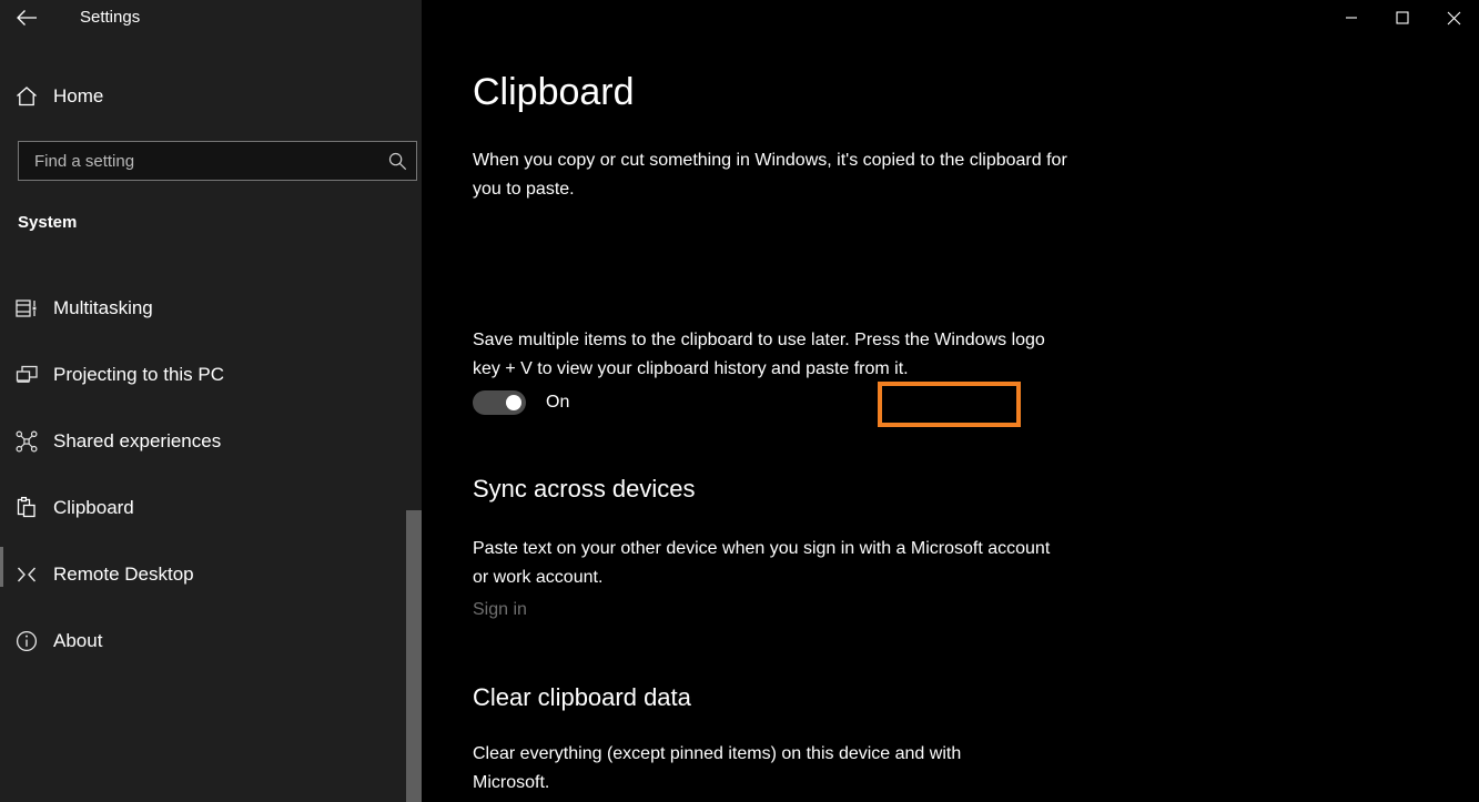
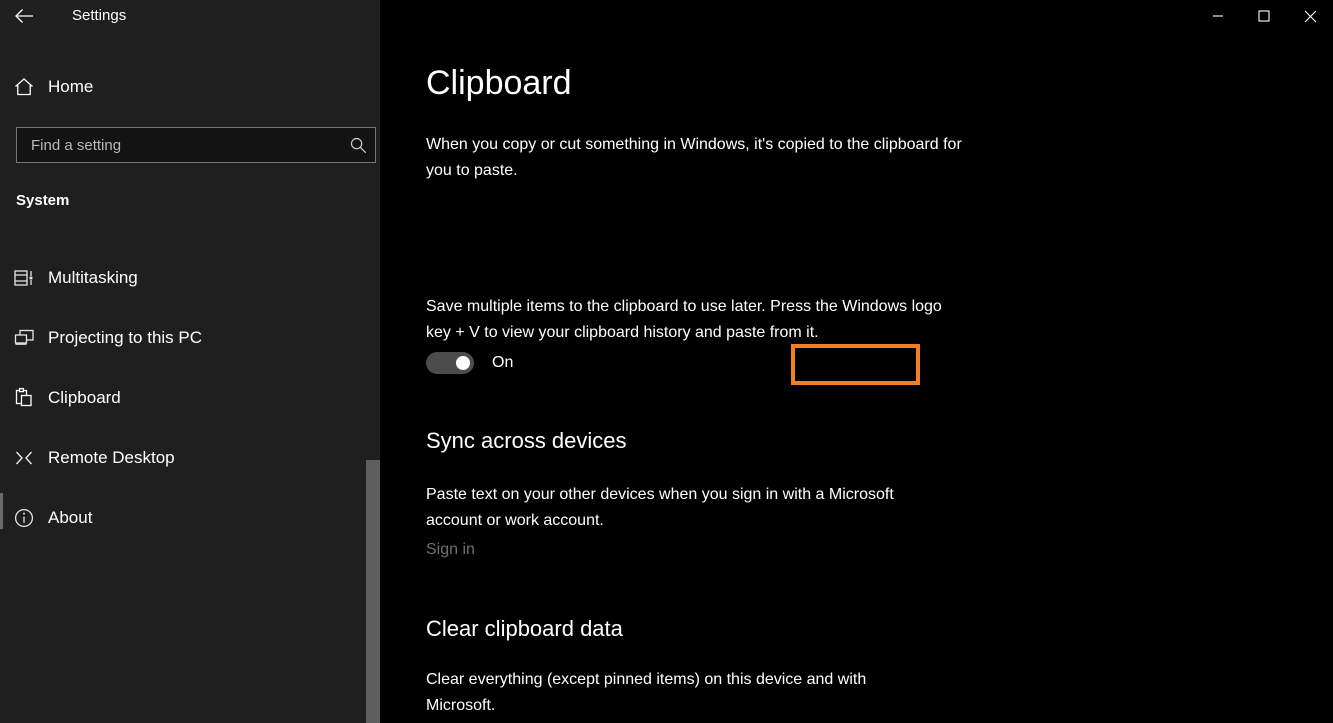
  Settings
  Home
  Find a setting
  System
  Multitasking
  Projecting to this PC
- Shared experiences
  Clipboard
  Remote Desktop
  About
  Clipboard
  When you copy or cut something in Windows, it's copied to the clipboard for you to paste.
  Save multiple items to the clipboard to use later. Press the Windows logo key + V to view your clipboard history and paste from it.
  On
  Sync across devices
- Paste text on your other device when you sign in with a Microsoft account or work account.
+ Paste text on your other devices when you sign in with a Microsoft account or work account.
  Sign in
  Clear clipboard data
  Clear everything (except pinned items) on this device and with Microsoft.
